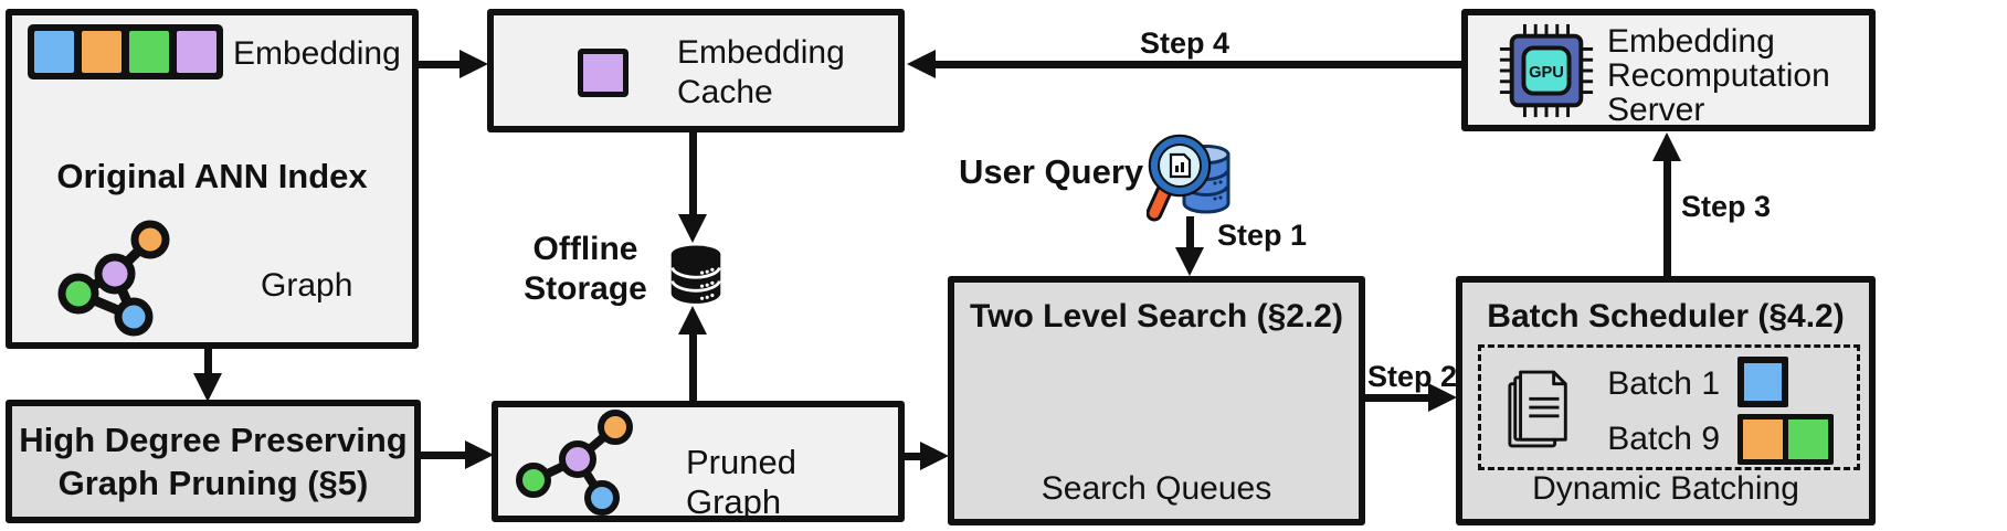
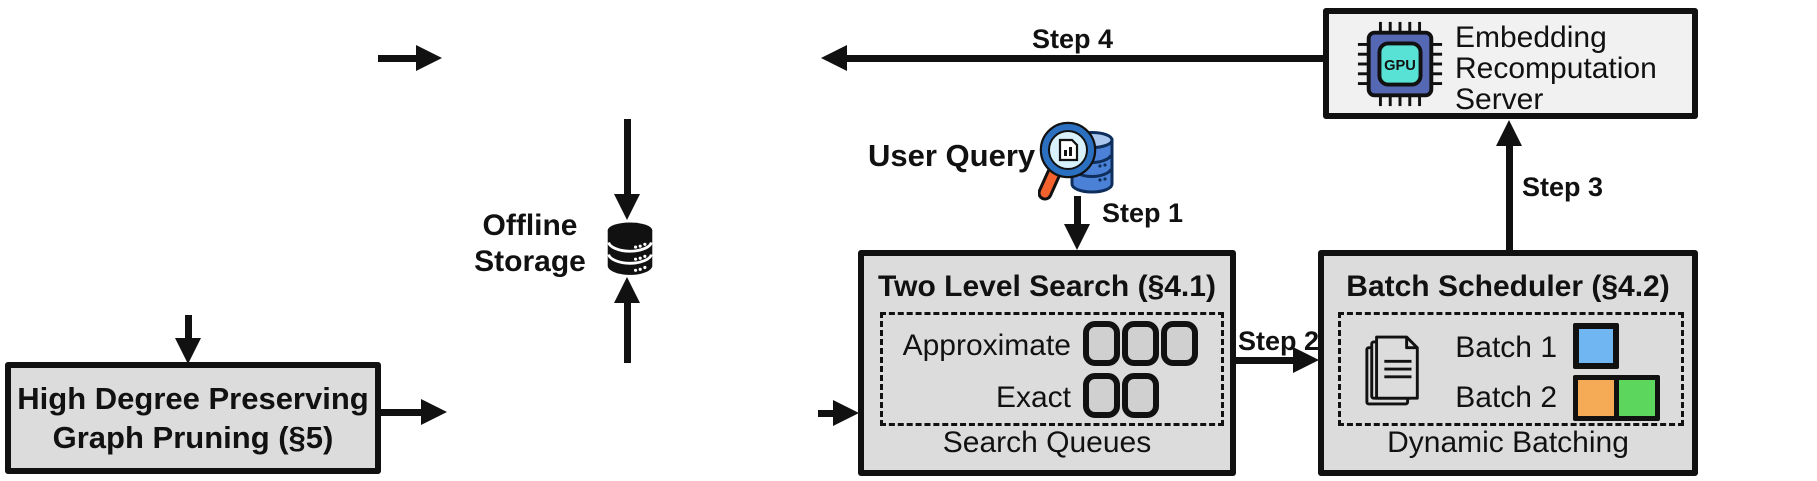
- Embedding
- Original ANN Index
- Graph
- Embedding Cache
  GPU
  Embedding Recomputation Server
  Offline Storage
  User Query
- Two Level Search (§2.2)
+ Two Level Search (§4.1)
+ Approximate
+ Exact
  Search Queues
  Batch Scheduler (§4.2)
  Batch 1
- Batch 9
+ Batch 2
  Dynamic Batching
  High Degree Preserving Graph Pruning (§5)
- Pruned Graph
  Step 4
  Step 1
  Step 2
  Step 3
